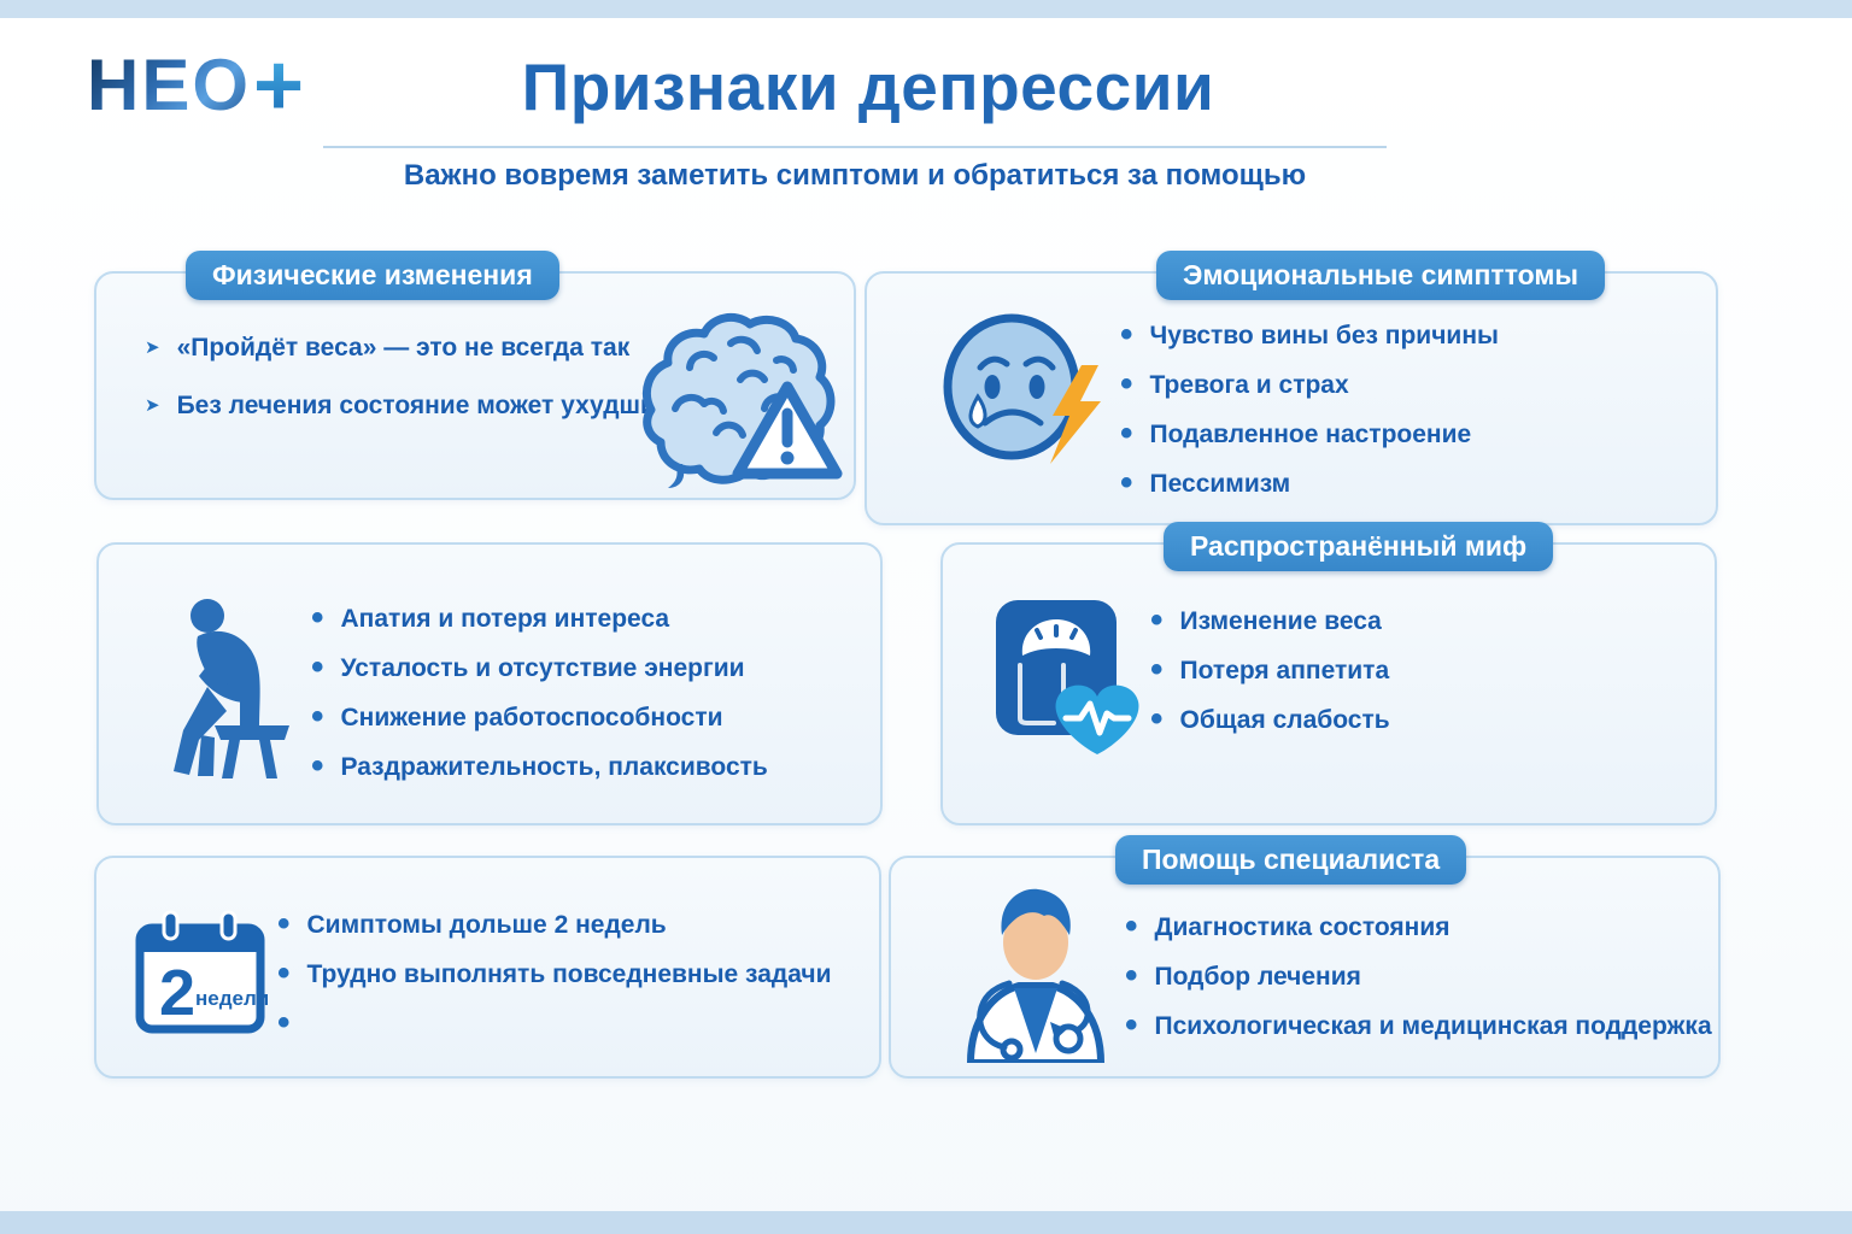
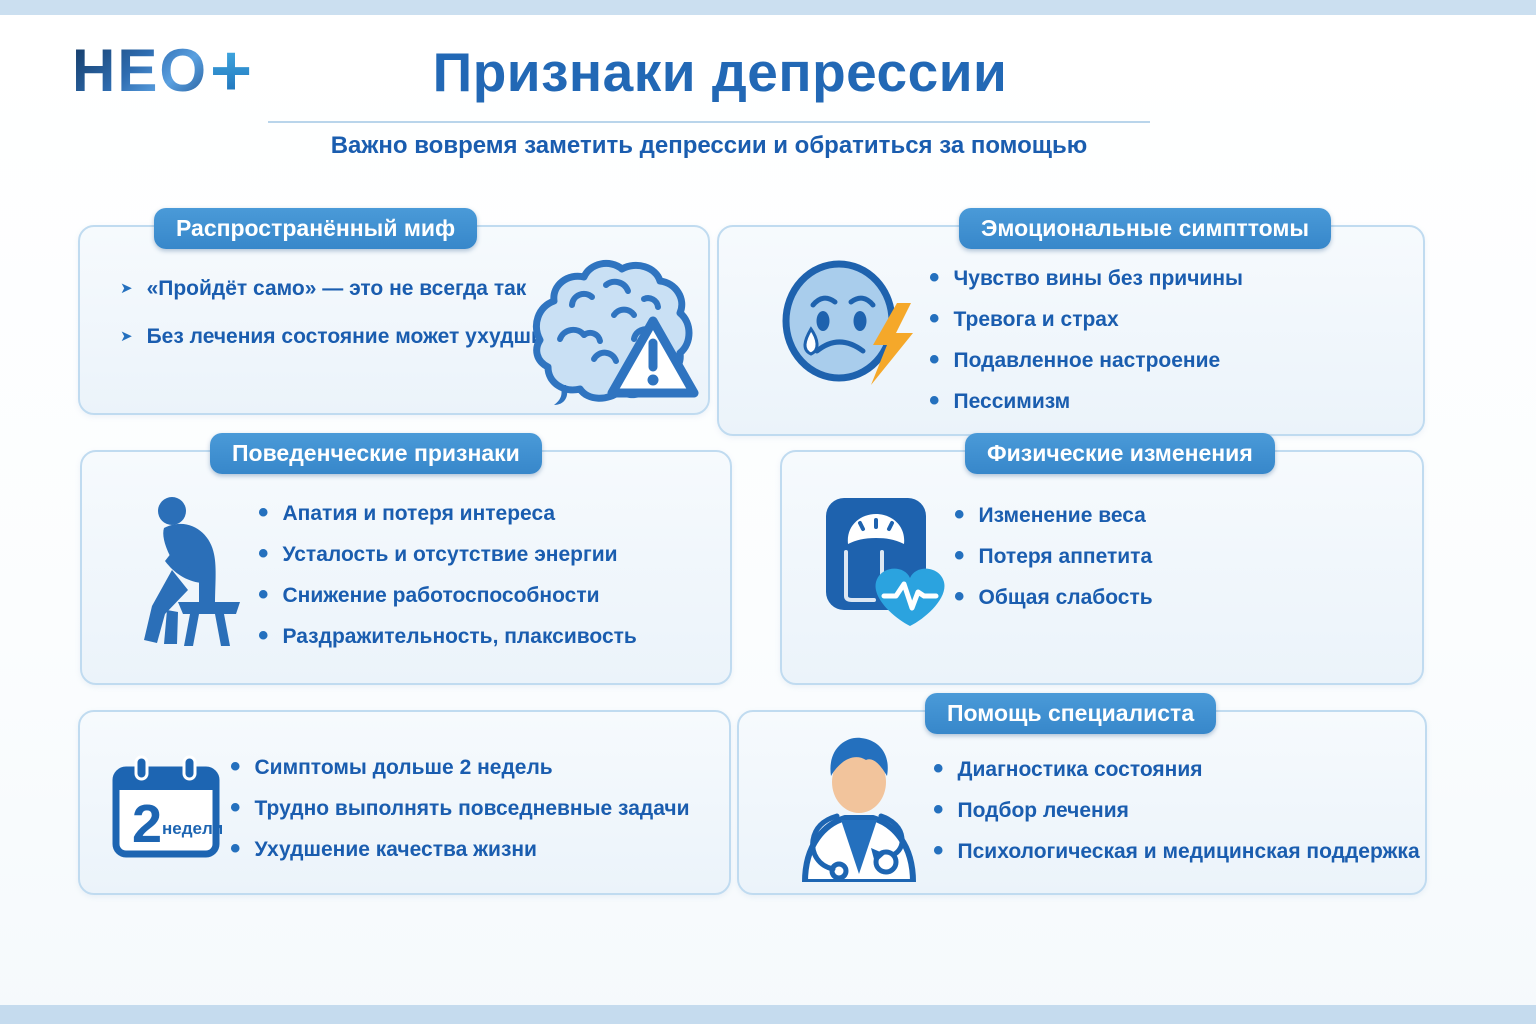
  НЕО
  +
  Признаки депрессии
- Важно вовремя заметить симптоми и обратиться за помощью
+ Важно вовремя заметить депрессии и обратиться за помощью
- Физические изменения
+ Распространённый миф
  ➤
- «Пройдёт веса» — это не всегда так
+ «Пройдёт само» — это не всегда так
  ➤
  Без лечения состояние может ухудш
  Эмоциональные симпттомы
  •
  Чувство вины без причины
  •
  Тревога и страх
  •
  Подавленное настроение
  •
  Пессимизм
+ Поведенческие признаки
  •
  Апатия и потеря интереса
  •
  Усталость и отсутствие энергии
  •
  Снижение работоспособности
  •
  Раздражительность, плаксивость
- Распространённый миф
+ Физические изменения
  •
  Изменение веса
  •
  Потеря аппетита
  •
  Общая слабость
  2
  недели
  •
  Симптомы дольше 2 недель
  •
  Трудно выполнять повседневные задачи
  •
+ Ухудшение качества жизни
  Помощь специалиста
  •
  Диагностика состояния
  •
  Подбор лечения
  •
  Психологическая и медицинская поддержка
